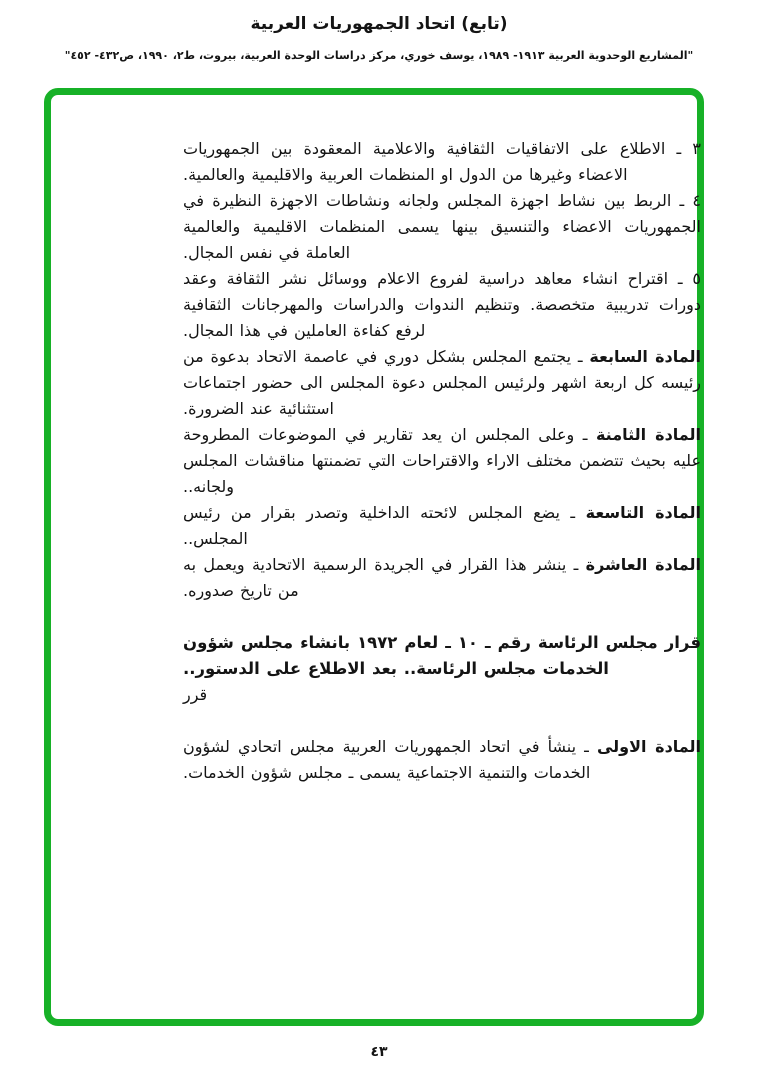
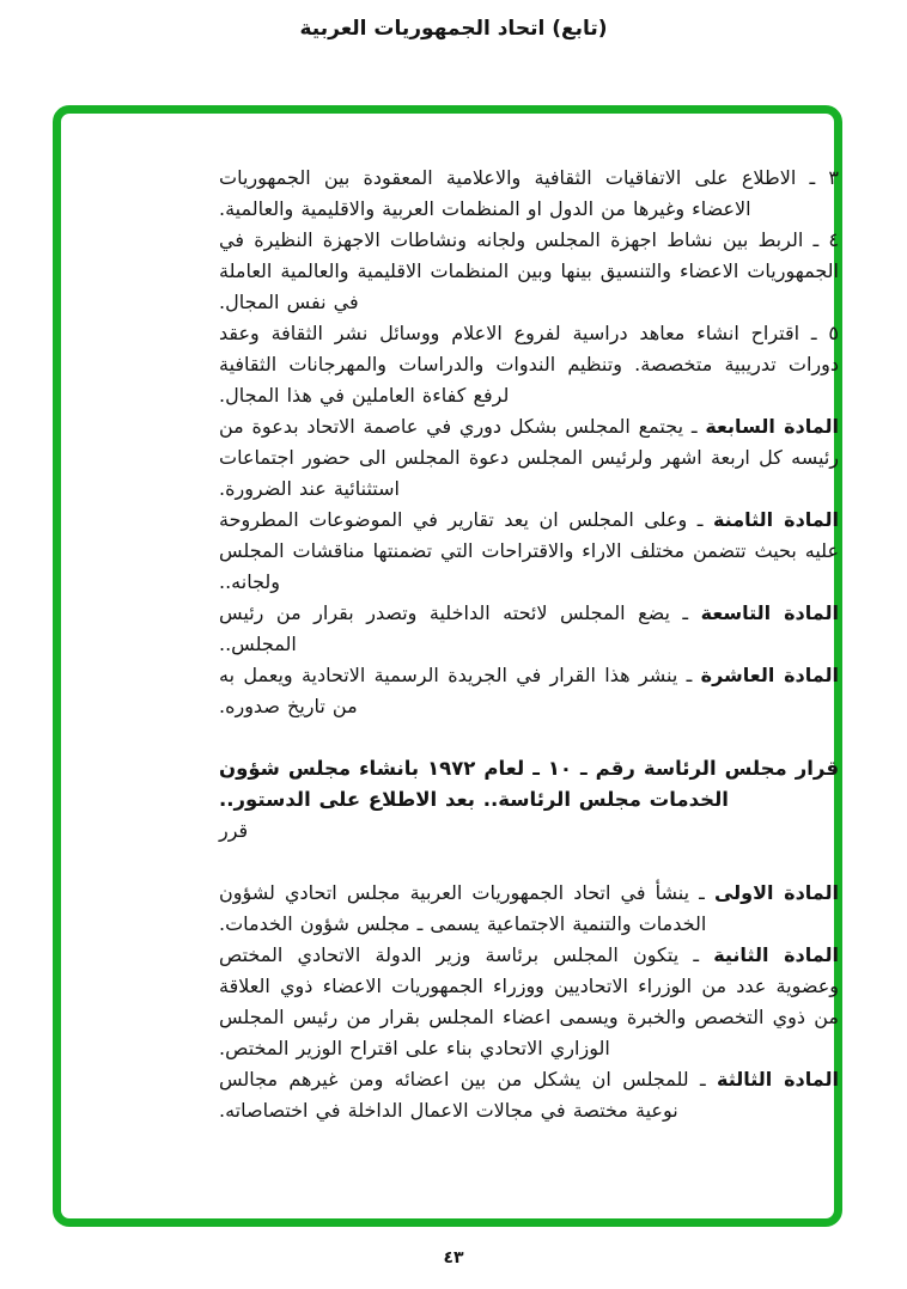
  (تابع) اتحاد الجمهوريات العربية
- "المشاريع الوحدوية العربية ١٩١٣- ١٩٨٩، يوسف خوري، مركز دراسات الوحدة العربية، بيروت، ط٢، ١٩٩٠، ص٤٣٢- ٤٥٢"
  ٣ ـ الاطلاع على الاتفاقيات الثقافية والاعلامية المعقودة بين الجمهوريات الاعضاء وغيرها من الدول او المنظمات العربية والاقليمية والعالمية.
- ٤ ـ الربط بين نشاط اجهزة المجلس ولجانه ونشاطات الاجهزة النظيرة في الجمهوريات الاعضاء والتنسيق بينها يسمى المنظمات الاقليمية والعالمية العاملة في نفس المجال.
+ ٤ ـ الربط بين نشاط اجهزة المجلس ولجانه ونشاطات الاجهزة النظيرة في الجمهوريات الاعضاء والتنسيق بينها وبين المنظمات الاقليمية والعالمية العاملة في نفس المجال.
  ٥ ـ اقتراح انشاء معاهد دراسية لفروع الاعلام ووسائل نشر الثقافة وعقد دورات تدريبية متخصصة. وتنظيم الندوات والدراسات والمهرجانات الثقافية لرفع كفاءة العاملين في هذا المجال.
  المادة السابعة ـ يجتمع المجلس بشكل دوري في عاصمة الاتحاد بدعوة من رئيسه كل اربعة اشهر ولرئيس المجلس دعوة المجلس الى حضور اجتماعات استثنائية عند الضرورة.
  المادة الثامنة ـ وعلى المجلس ان يعد تقارير في الموضوعات المطروحة عليه بحيث تتضمن مختلف الاراء والاقتراحات التي تضمنتها مناقشات المجلس ولجانه..
  المادة التاسعة ـ يضع المجلس لائحته الداخلية وتصدر بقرار من رئيس المجلس..
  المادة العاشرة ـ ينشر هذا القرار في الجريدة الرسمية الاتحادية ويعمل به من تاريخ صدوره.
  قرار مجلس الرئاسة رقم ـ ١٠ ـ لعام ١٩٧٢ بانشاء مجلس شؤون الخدمات مجلس الرئاسة.. بعد الاطلاع على الدستور..
  قرر
  المادة الاولى ـ ينشأ في اتحاد الجمهوريات العربية مجلس اتحادي لشؤون الخدمات والتنمية الاجتماعية يسمى ـ مجلس شؤون الخدمات.
+ المادة الثانية ـ يتكون المجلس برئاسة وزير الدولة الاتحادي المختص وعضوية عدد من الوزراء الاتحاديين ووزراء الجمهوريات الاعضاء ذوي العلاقة من ذوي التخصص والخبرة ويسمى اعضاء المجلس بقرار من رئيس المجلس الوزاري الاتحادي بناء على اقتراح الوزير المختص.
+ المادة الثالثة ـ للمجلس ان يشكل من بين اعضائه ومن غيرهم مجالس نوعية مختصة في مجالات الاعمال الداخلة في اختصاصاته.
  ٤٣
